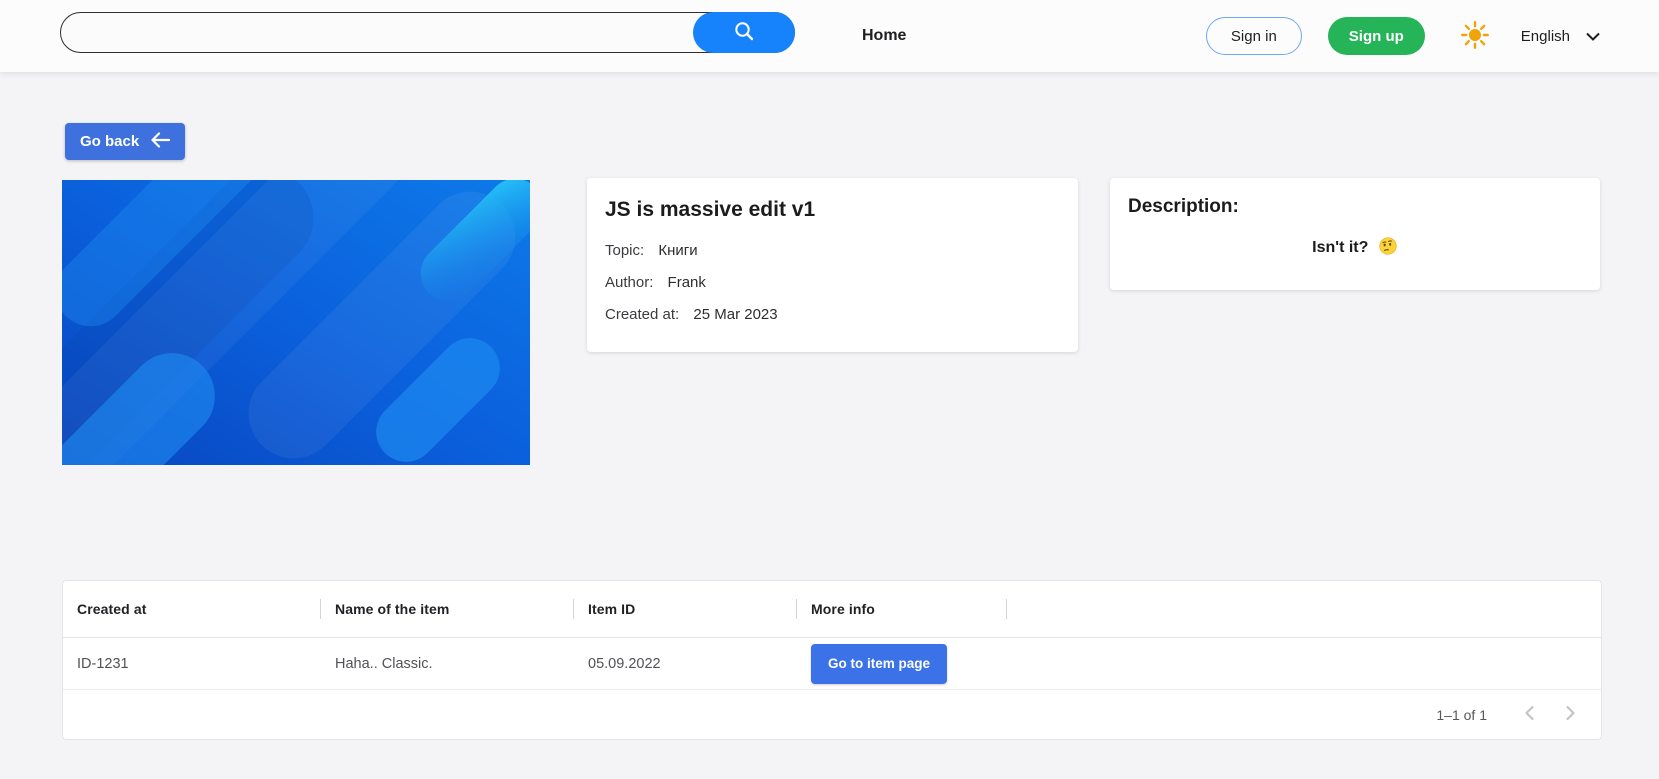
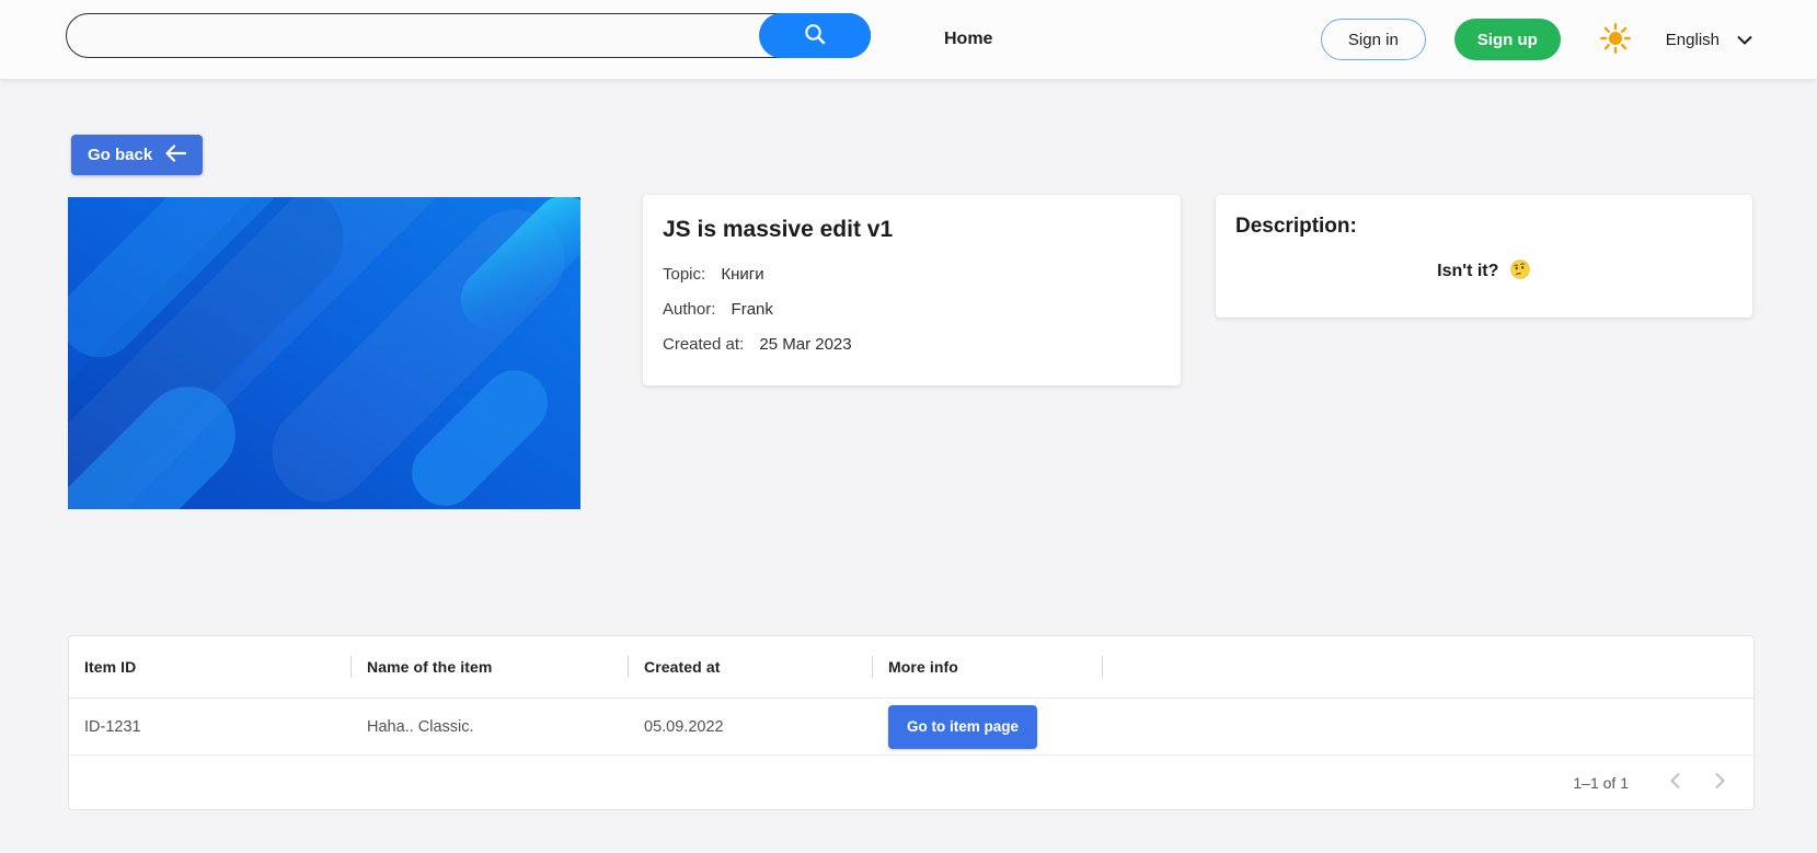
  Home
  Sign in
  Sign up
  English
  Go back
  JS is massive edit v1
  Topic: Книги
  Author: Frank
  Created at: 25 Mar 2023
  Description:
  Isn't it?
- Created at
+ Item ID
  Name of the item
- Item ID
+ Created at
  More info
  ID-1231
  Haha.. Classic.
  05.09.2022
  Go to item page
  1–1 of 1
